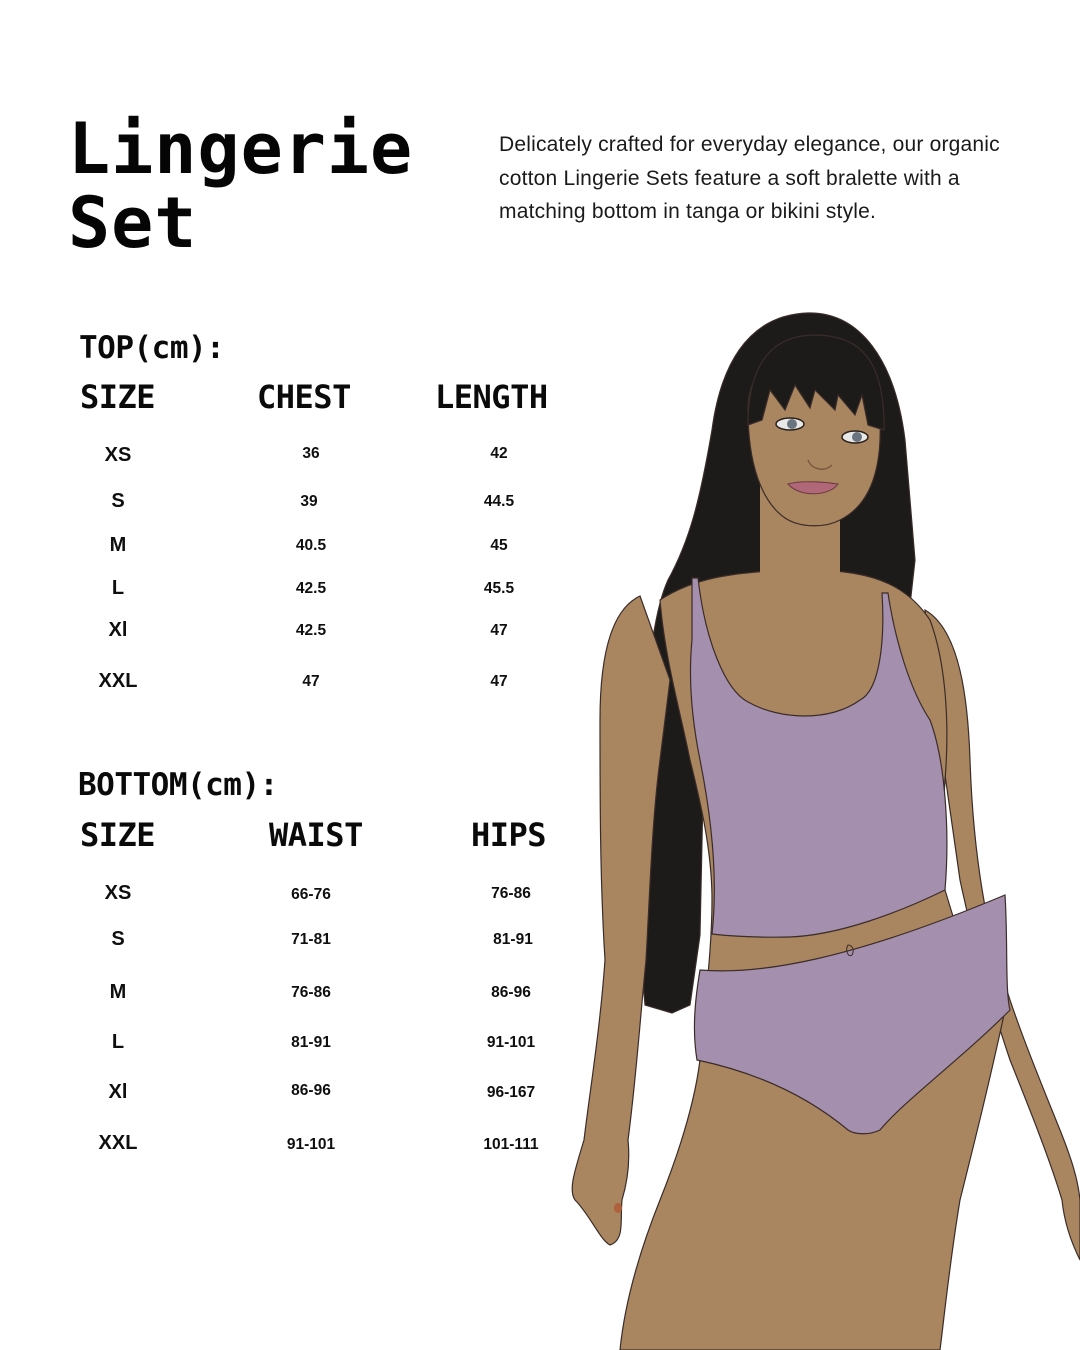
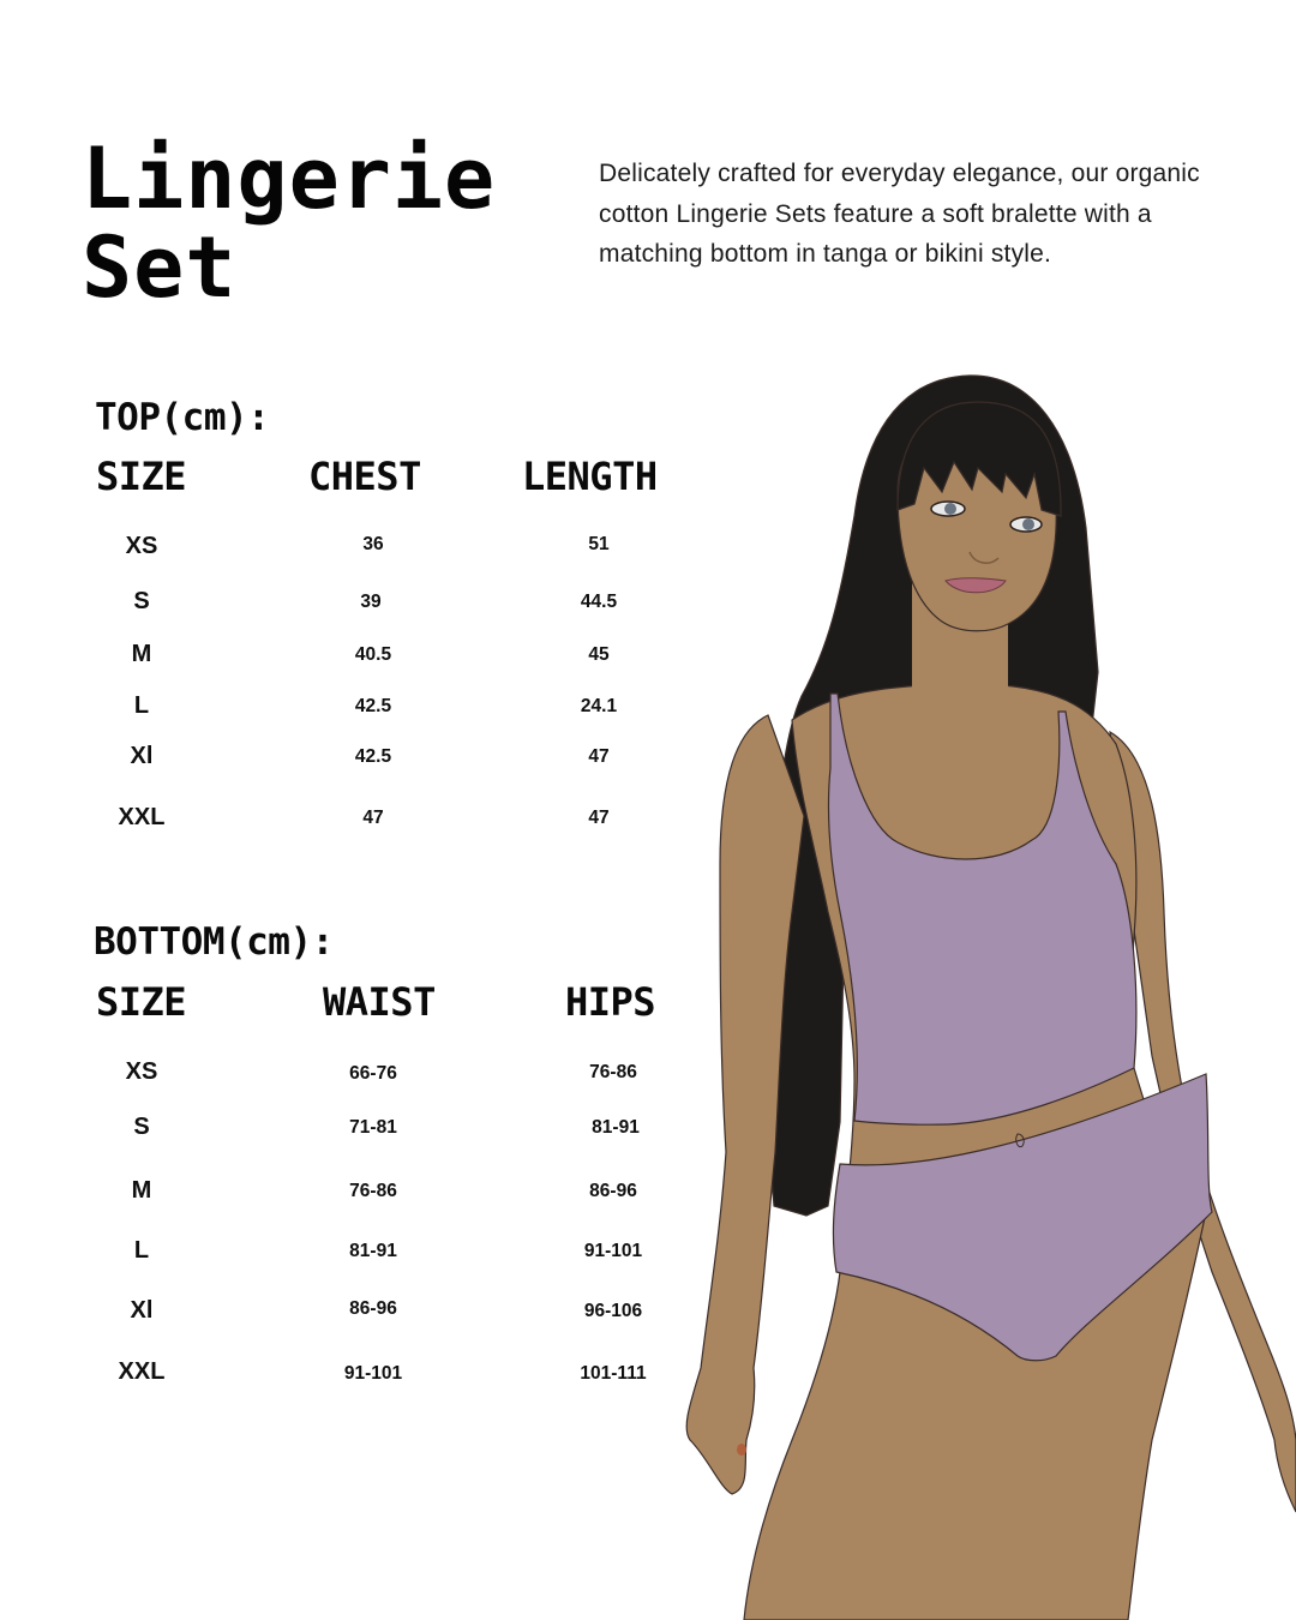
  Lingerie
  Set
  Delicately crafted for everyday elegance, our organic cotton Lingerie Sets feature a soft bralette with a matching bottom in tanga or bikini style.
  TOP(cm):
  SIZE
  CHEST
  LENGTH
  XS
  36
- 42
+ 51
  S
  39
  44.5
  M
  40.5
  45
  L
  42.5
- 45.5
+ 24.1
  Xl
  42.5
  47
  XXL
  47
  47
  BOTTOM(cm):
  SIZE
  WAIST
  HIPS
  XS
  66-76
  76-86
  S
  71-81
  81-91
  M
  76-86
  86-96
  L
  81-91
  91-101
  Xl
  86-96
- 96-167
+ 96-106
  XXL
  91-101
  101-111
